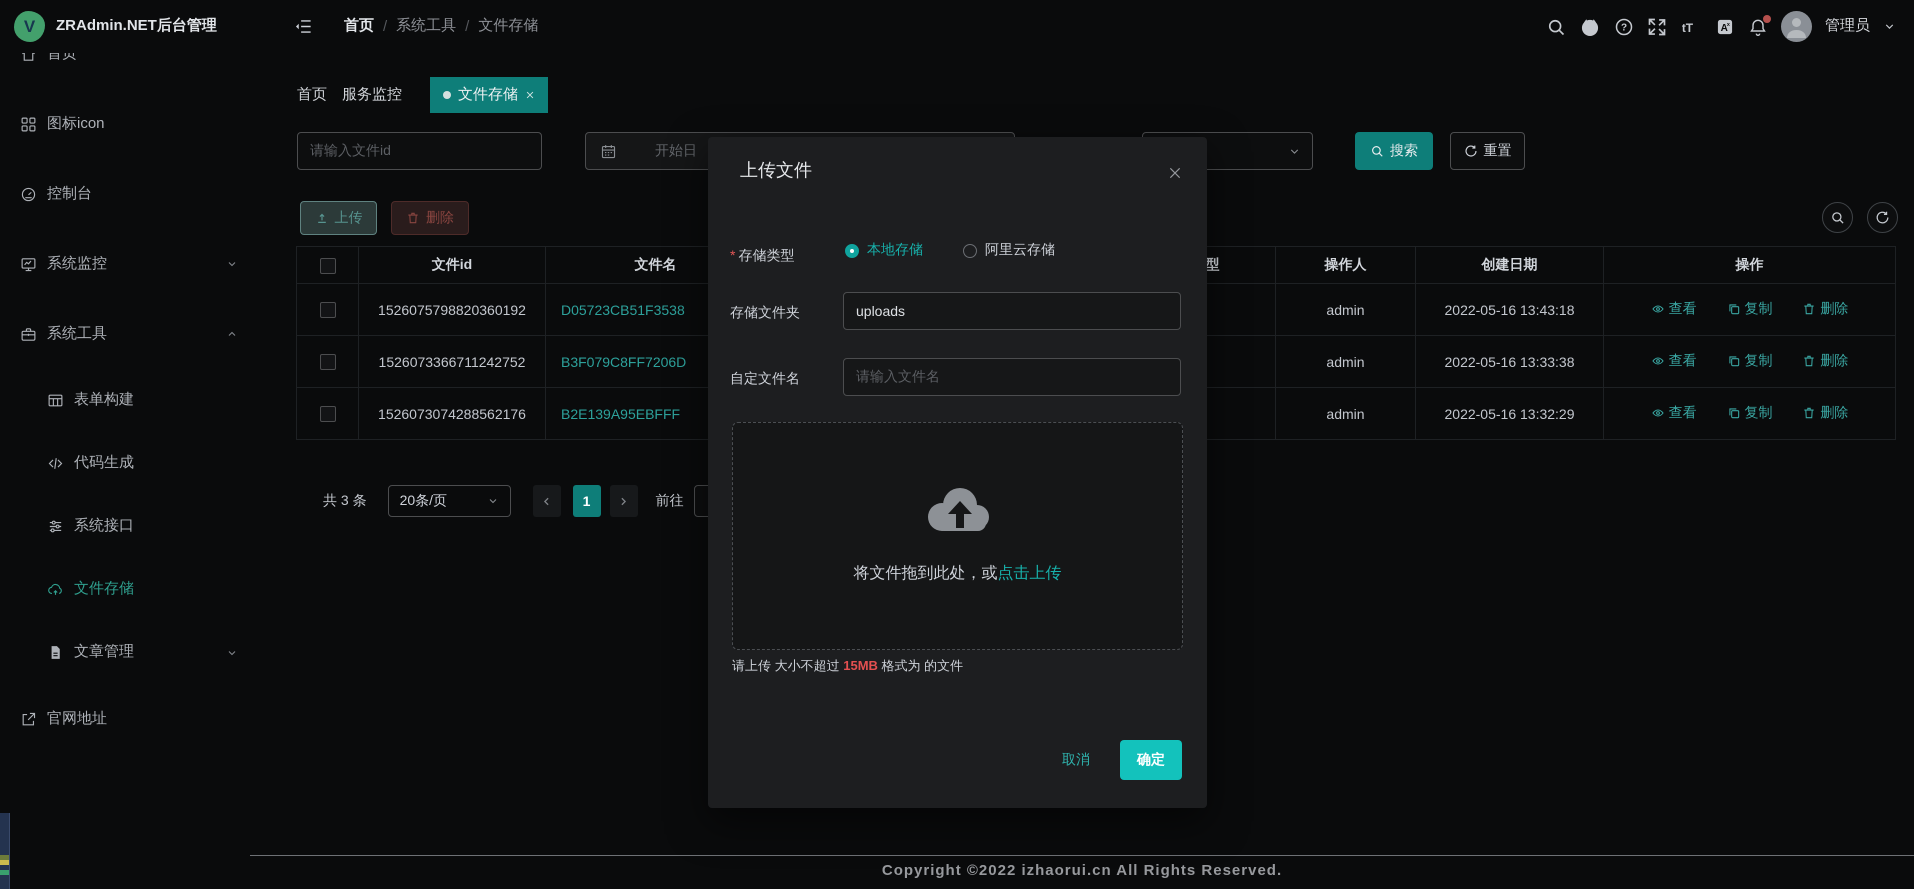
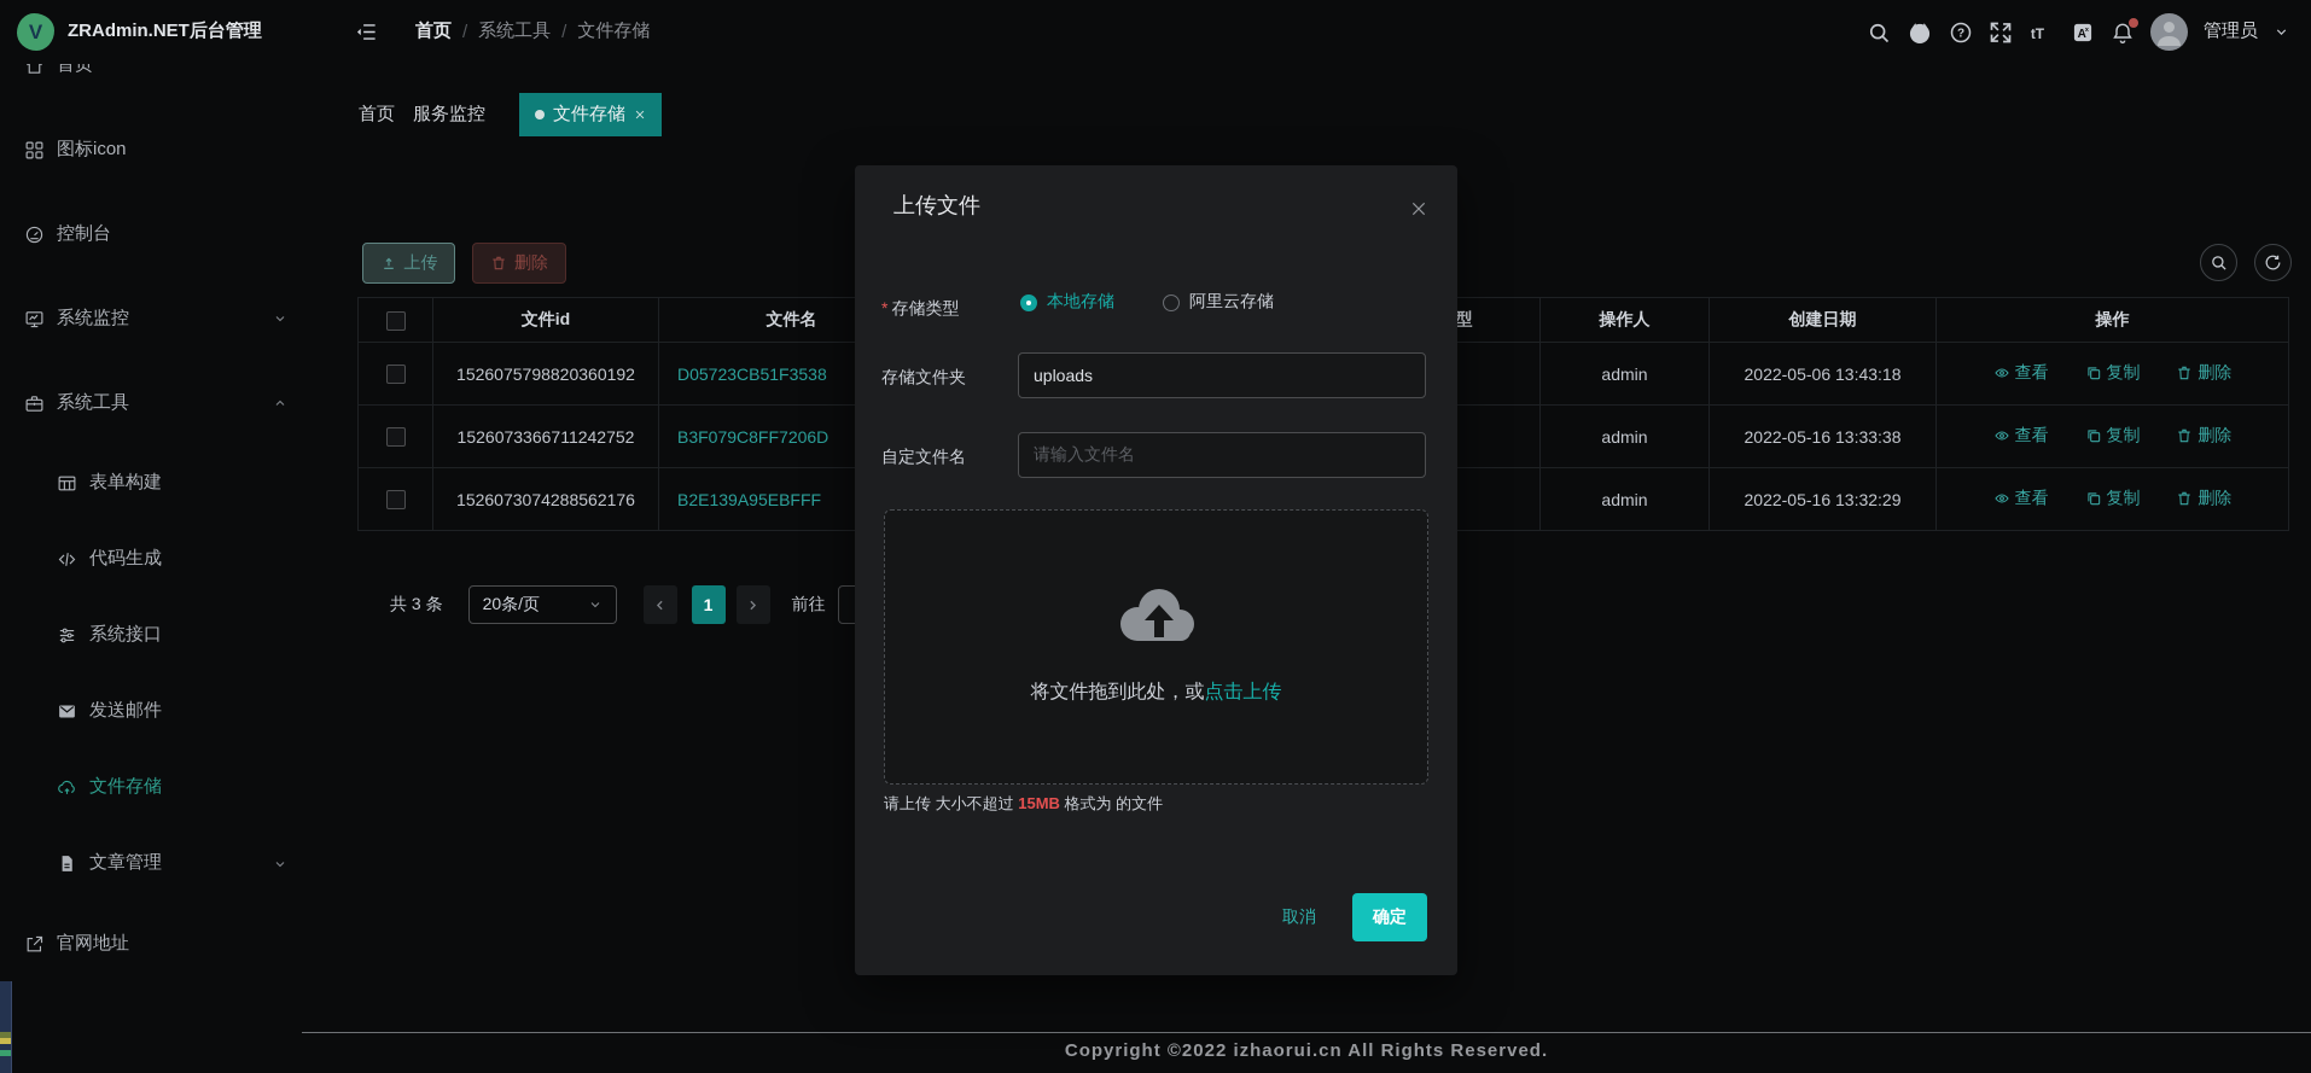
  首页
  图标icon
  控制台
  系统监控
  系统工具
  表单构建
  代码生成
  系统接口
+ 发送邮件
  文件存储
  文章管理
  官网地址
  V
  ZRAdmin.NET后台管理
  首页
  /
  系统工具
  /
  文件存储
  ?
  tT
  A
  管理员
  首页
  服务监控
  文件存储
- 请输入文件id
- 开始日
- 搜索
- 重置
  上传
  删除
  	文件id	文件名		型	操作人	创建日期	操作
- 	1526075798820360192	D05723CB51F3538			admin	2022-05-16 13:43:18	查看 复制 删除
+ 	1526075798820360192	D05723CB51F3538			admin	2022-05-06 13:43:18	查看 复制 删除
  	1526073366711242752	B3F079C8FF7206D			admin	2022-05-16 13:33:38	查看 复制 删除
  	1526073074288562176	B2E139A95EBFFF			admin	2022-05-16 13:32:29	查看 复制 删除
  共 3 条
  20条/页
  1
  前往
  Copyright ©2022 izhaorui.cn All Rights Reserved.
  上传文件
  * 存储类型
  本地存储
  阿里云存储
  存储文件夹
  uploads
  自定文件名
  请输入文件名
  将文件拖到此处，或点击上传
  请上传 大小不超过 15MB 格式为 的文件
  取消
  确定
